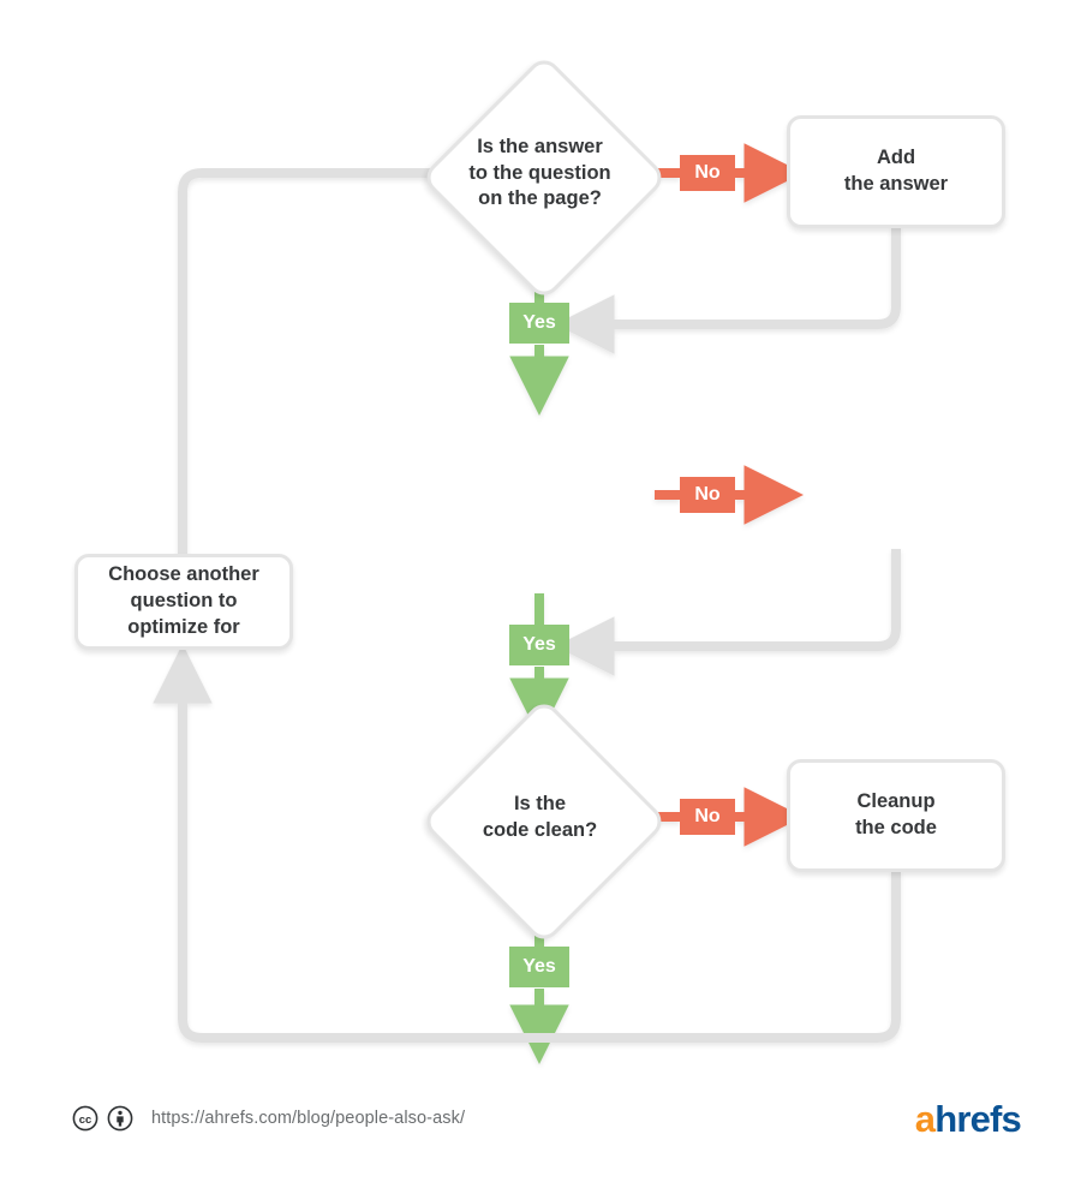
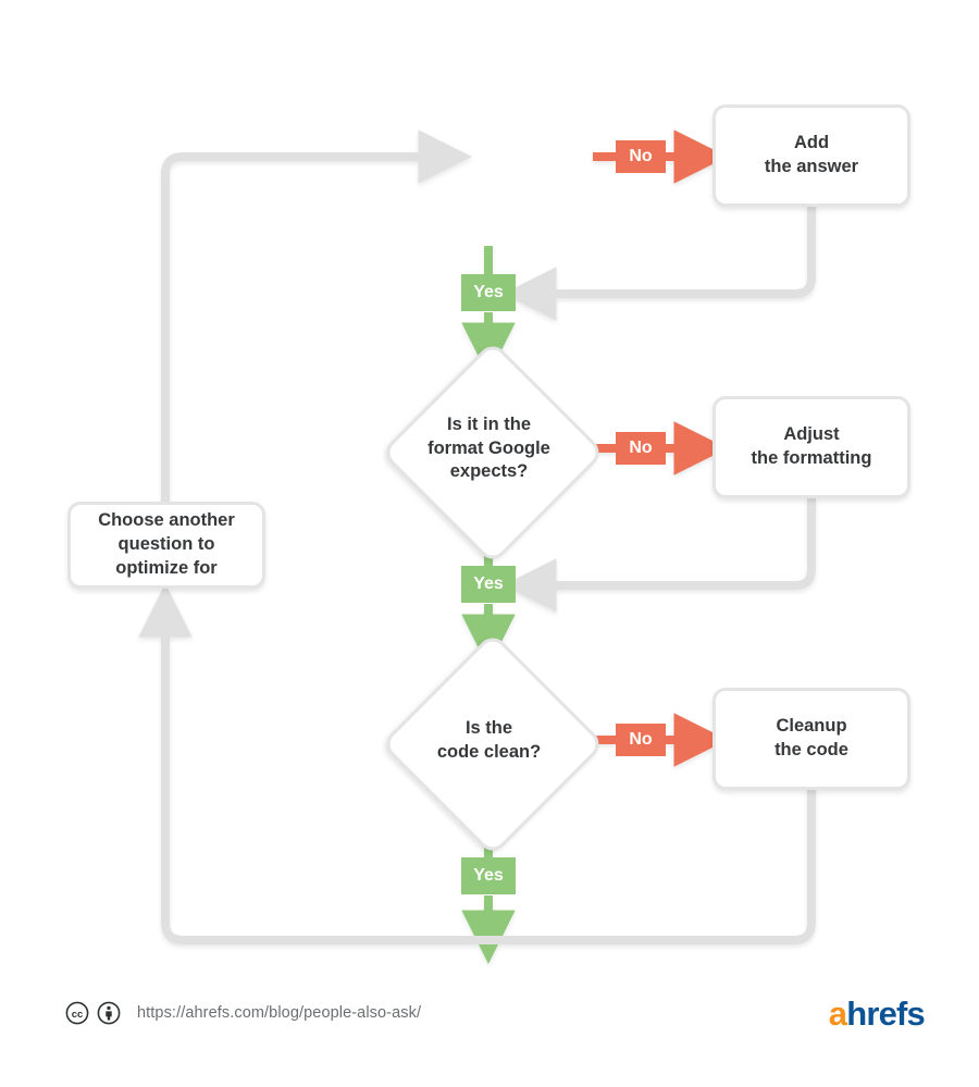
- Is the answer
- to the question
- on the page?
  Add
  the answer
+ Is it in the
+ format Google
+ expects?
+ Adjust
+ the formatting
  Is the
  code clean?
  Cleanup
  the code
  Choose another
  question to
  optimize for
  No
  No
  No
  Yes
  Yes
  Yes
  cc
  https://ahrefs.com/blog/people-also-ask/
  ahrefs
